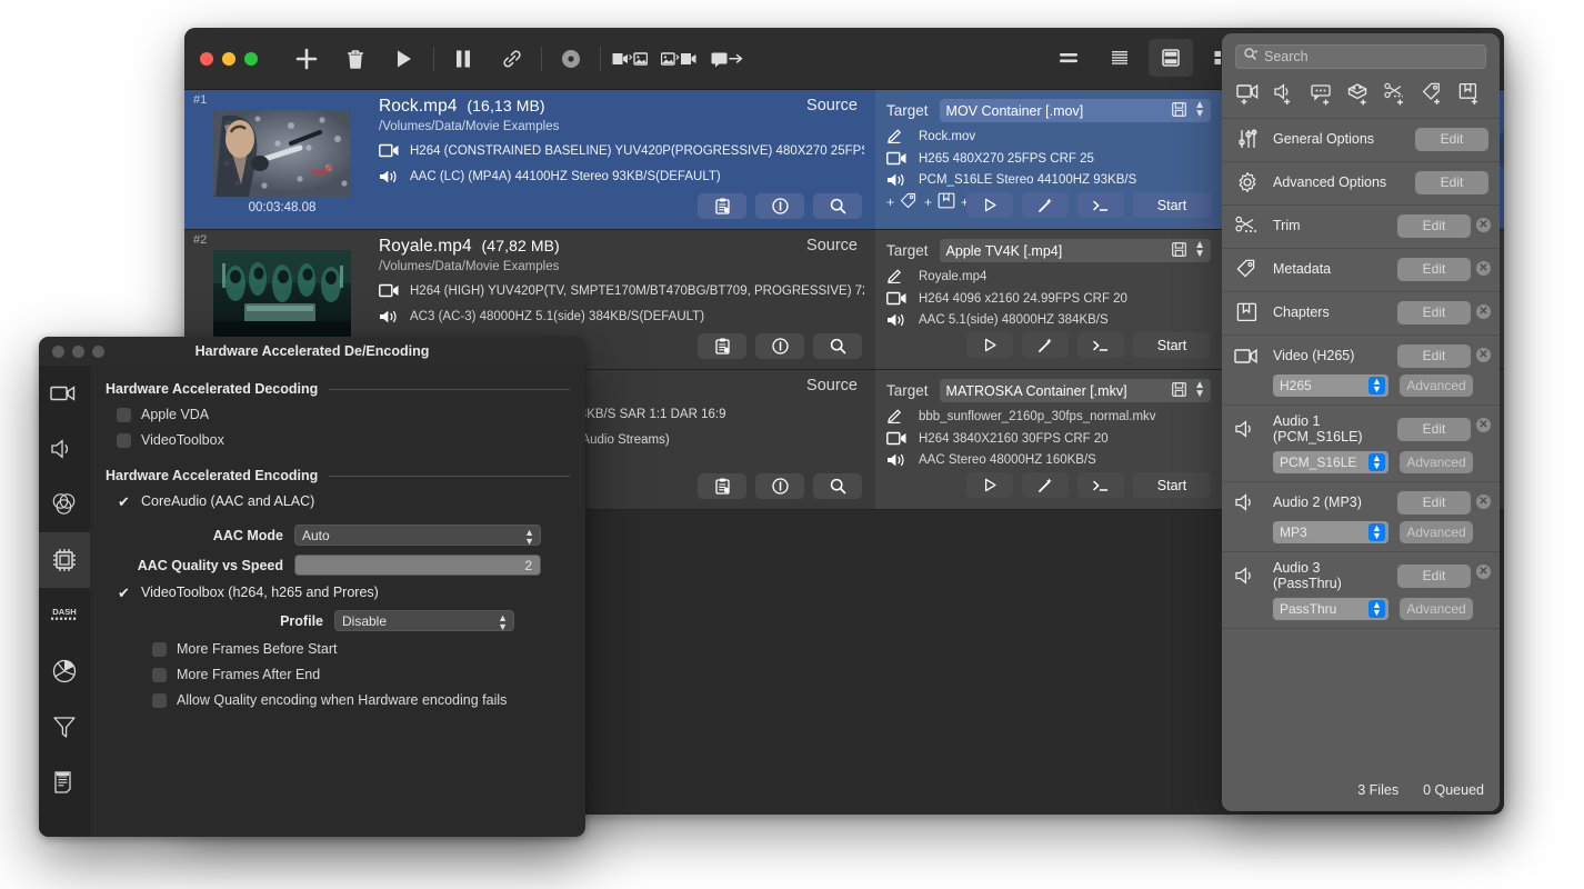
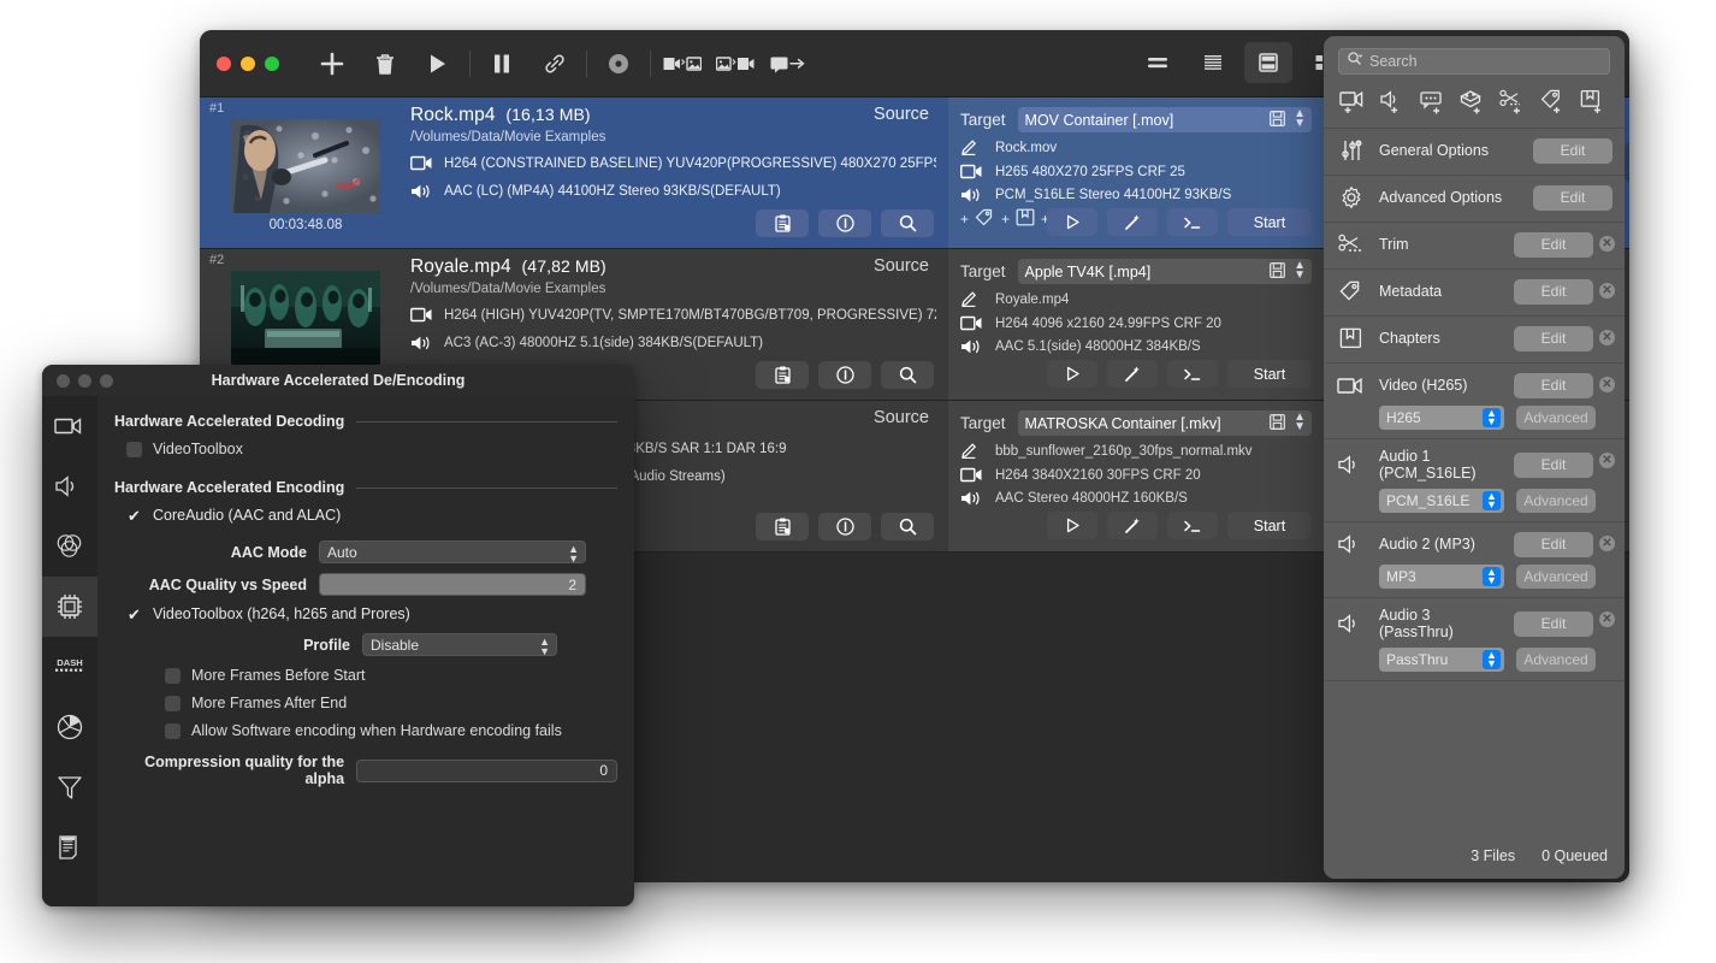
  #1
  00:03:48.08
  Rock.mp4 (16,13 MB)
  /Volumes/Data/Movie Examples
  H264 (CONSTRAINED BASELINE) YUV420P(PROGRESSIVE) 480X270 25FP
  AAC (LC) (MP4A) 44100HZ Stereo 93KB/S(DEFAULT)
  Source
  Target
  MOV Container [.mov]
  ▲
  ▼
  Rock.mov
  H265 480X270 25FPS CRF 25
  PCM_S16LE Stereo 44100HZ 93KB/S
  +
  +
  +
  Start
  #2
  Royale.mp4 (47,82 MB)
  /Volumes/Data/Movie Examples
  H264 (HIGH) YUV420P(TV, SMPTE170M/BT470BG/BT709, PROGRESSIVE) 7
  AC3 (AC-3) 48000HZ 5.1(side) 384KB/S(DEFAULT)
  Source
  Target
  Apple TV4K [.mp4]
  ▲
  ▼
  Royale.mp4
  H264 4096 x2160 24.99FPS CRF 20
  AAC 5.1(side) 48000HZ 384KB/S
  Start
  Source
  Target
  MATROSKA Container [.mkv]
  ▲
  ▼
  bbb_sunflower_2160p_30fps_normal.mkv
  H264 3840X2160 30FPS CRF 20
  AAC Stereo 48000HZ 160KB/S
  Start
  Search
  General Options
  Edit
  Advanced Options
  Edit
  Trim
  Edit
  ✕
  Metadata
  Edit
  ✕
  Chapters
  Edit
  ✕
  Video (H265)
  Edit
  ✕
  H265
  ▲
  ▼
  Advanced
  Audio 1 (PCM_S16LE)
  Edit
  ✕
  PCM_S16LE
  ▲
  ▼
  Advanced
  Audio 2 (MP3)
  Edit
  ✕
  MP3
  ▲
  ▼
  Advanced
  Audio 3 (PassThru)
  Edit
  ✕
  PassThru
  ▲
  ▼
  Advanced
  3 Files
  0 Queued
  Hardware Accelerated De/Encoding
  DASH
  Hardware Accelerated Decoding
- Apple VDA
  VideoToolbox
  Hardware Accelerated Encoding
  ✔
  CoreAudio (AAC and ALAC)
  AAC Mode
  Auto
  ▲
  ▼
  AAC Quality vs Speed
  2
  ✔
  VideoToolbox (h264, h265 and Prores)
  Profile
  Disable
  ▲
  ▼
  More Frames Before Start
  More Frames After End
- Allow Quality encoding when Hardware encoding fails
+ Allow Software encoding when Hardware encoding fails
+ Compression quality for the alpha
+ 0
